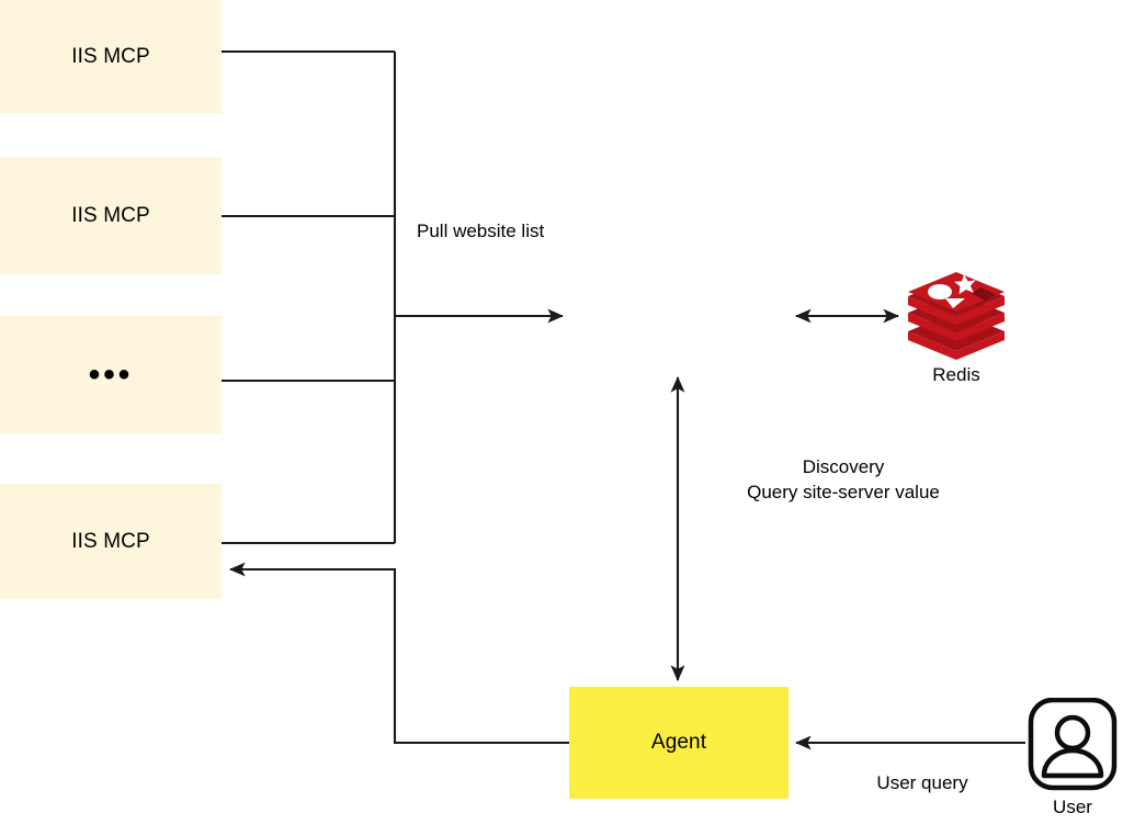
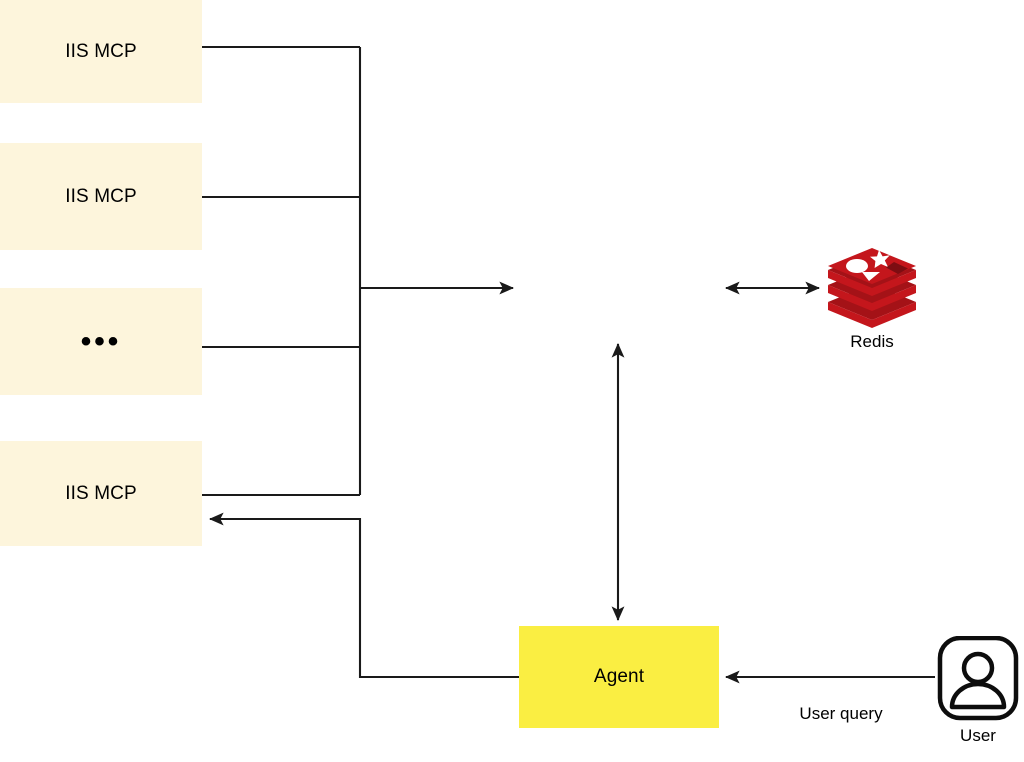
  IIS MCP
  IIS MCP
  •••
  IIS MCP
  Agent
  Redis
  User
- Pull website list
- Discovery
- Query site-server value
  User query
